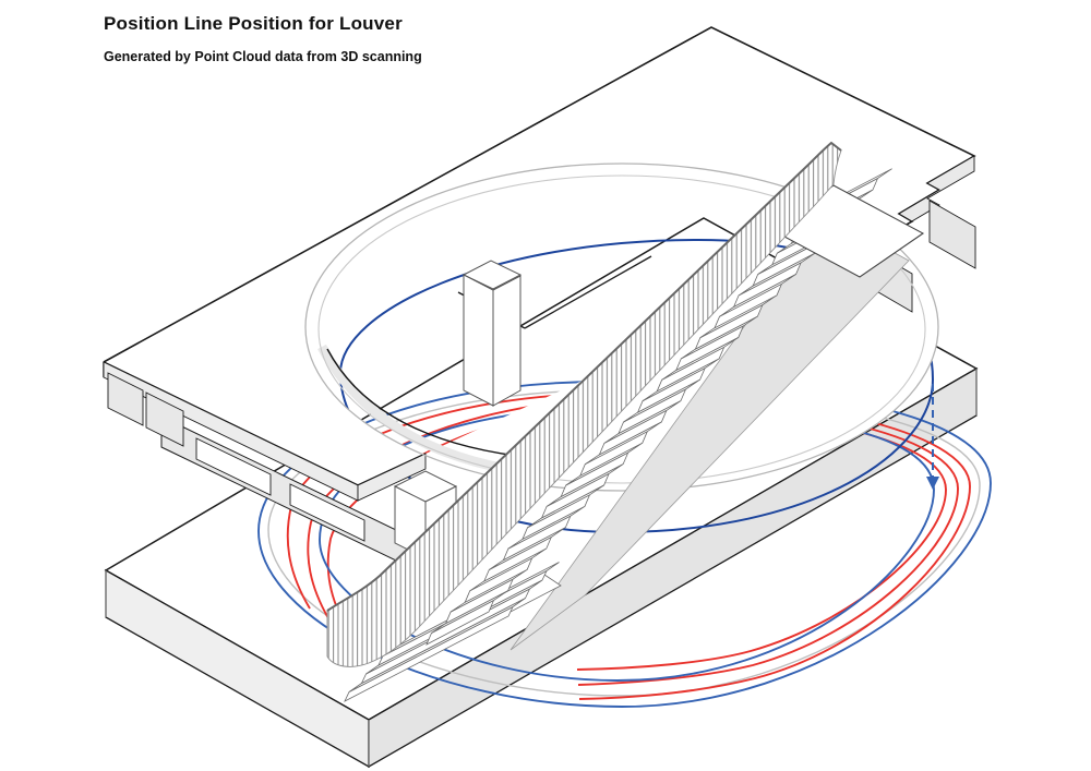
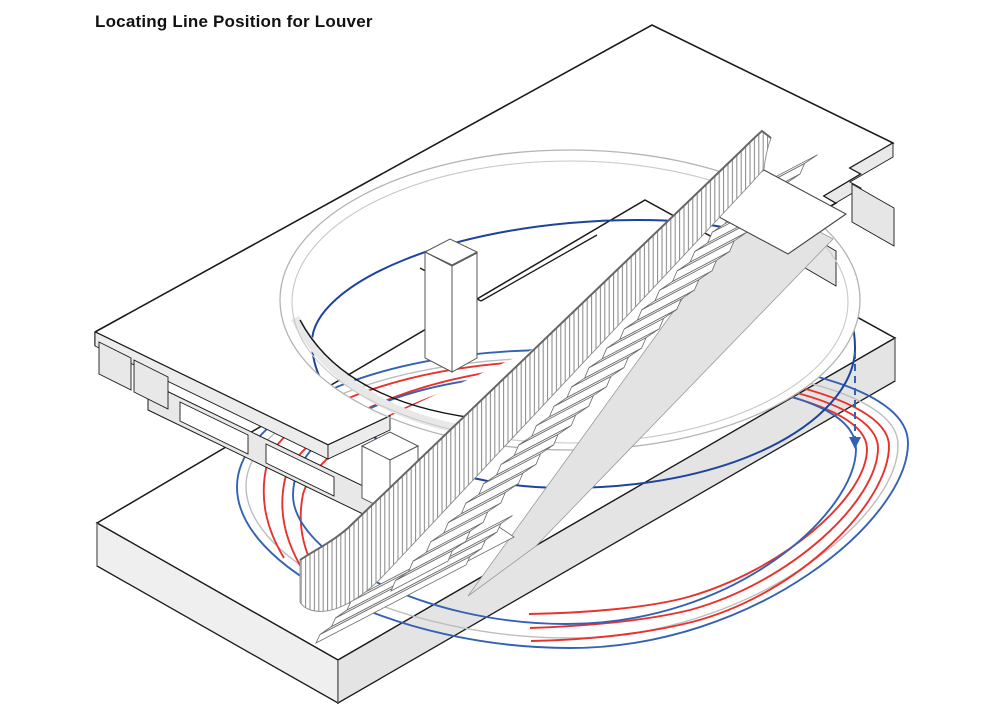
- Position Line Position for Louver
+ Locating Line Position for Louver
- Generated by Point Cloud data from 3D scanning
